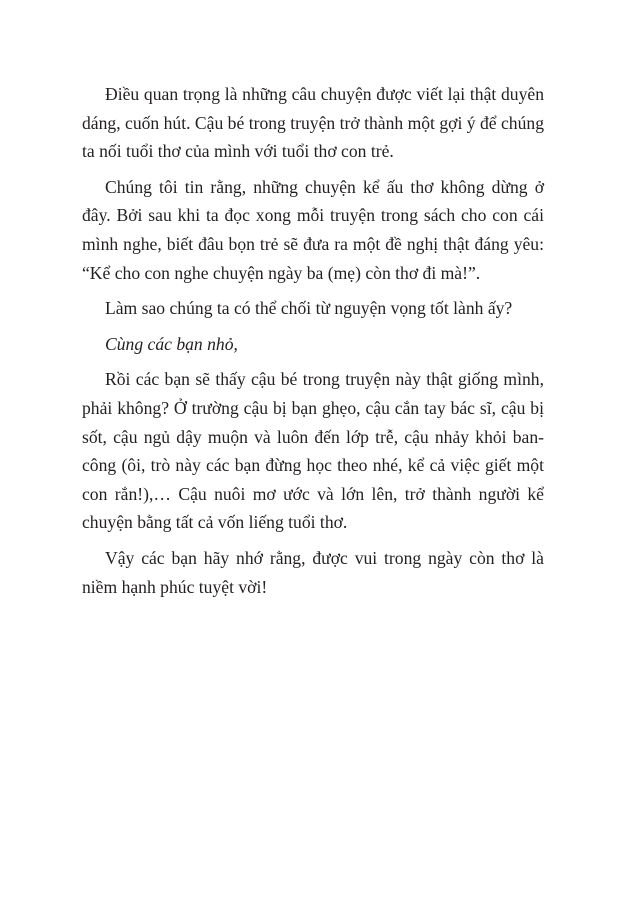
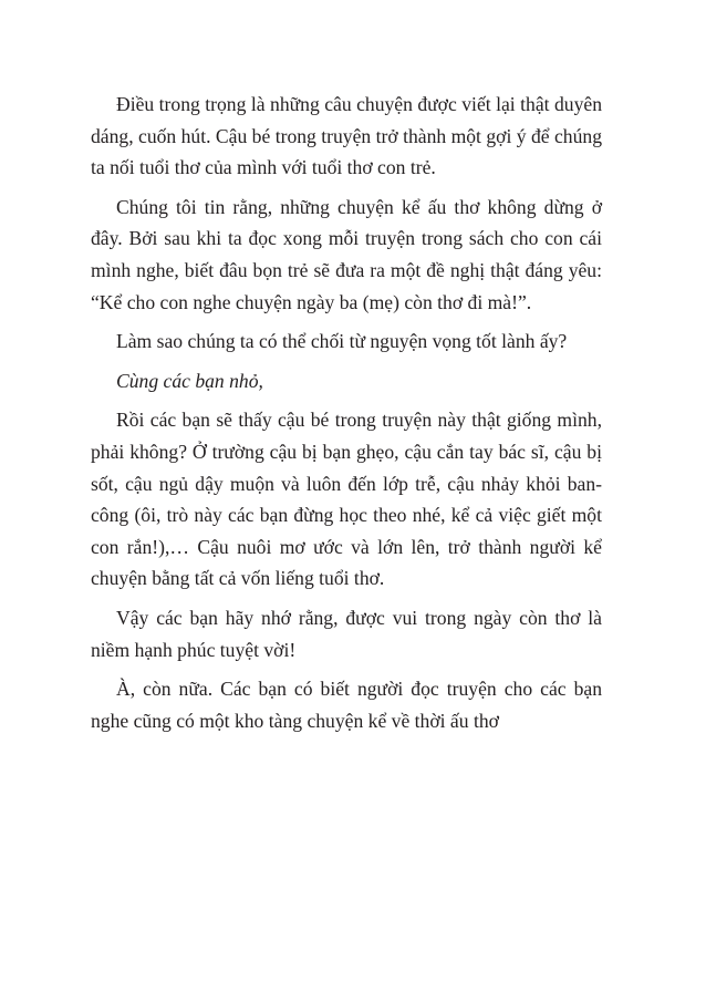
- Điều quan trọng là những câu chuyện được viết lại thật duyên dáng, cuốn hút. Cậu bé trong truyện trở thành một gợi ý để chúng ta nối tuổi thơ của mình với tuổi thơ con trẻ.
+ Điều trong trọng là những câu chuyện được viết lại thật duyên dáng, cuốn hút. Cậu bé trong truyện trở thành một gợi ý để chúng ta nối tuổi thơ của mình với tuổi thơ con trẻ.
  Chúng tôi tin rằng, những chuyện kể ấu thơ không dừng ở đây. Bởi sau khi ta đọc xong mỗi truyện trong sách cho con cái mình nghe, biết đâu bọn trẻ sẽ đưa ra một đề nghị thật đáng yêu: “Kể cho con nghe chuyện ngày ba (mẹ) còn thơ đi mà!”.
  Làm sao chúng ta có thể chối từ nguyện vọng tốt lành ấy?
  Cùng các bạn nhỏ,
  Rồi các bạn sẽ thấy cậu bé trong truyện này thật giống mình, phải không? Ở trường cậu bị bạn ghẹo, cậu cắn tay bác sĩ, cậu bị sốt, cậu ngủ dậy muộn và luôn đến lớp trễ, cậu nhảy khỏi ban-công (ôi, trò này các bạn đừng học theo nhé, kể cả việc giết một con rắn!),… Cậu nuôi mơ ước và lớn lên, trở thành người kể chuyện bằng tất cả vốn liếng tuổi thơ.
  Vậy các bạn hãy nhớ rằng, được vui trong ngày còn thơ là niềm hạnh phúc tuyệt vời!
+ À, còn nữa. Các bạn có biết người đọc truyện cho các bạn nghe cũng có một kho tàng chuyện kể về thời ấu thơ
